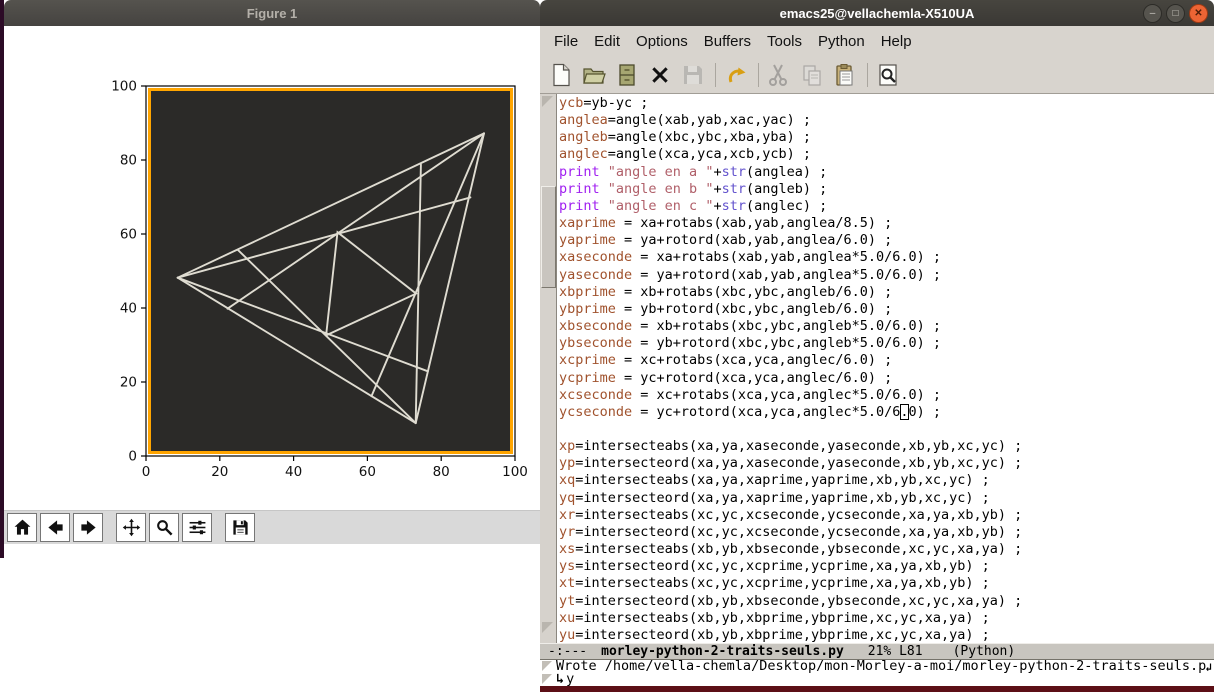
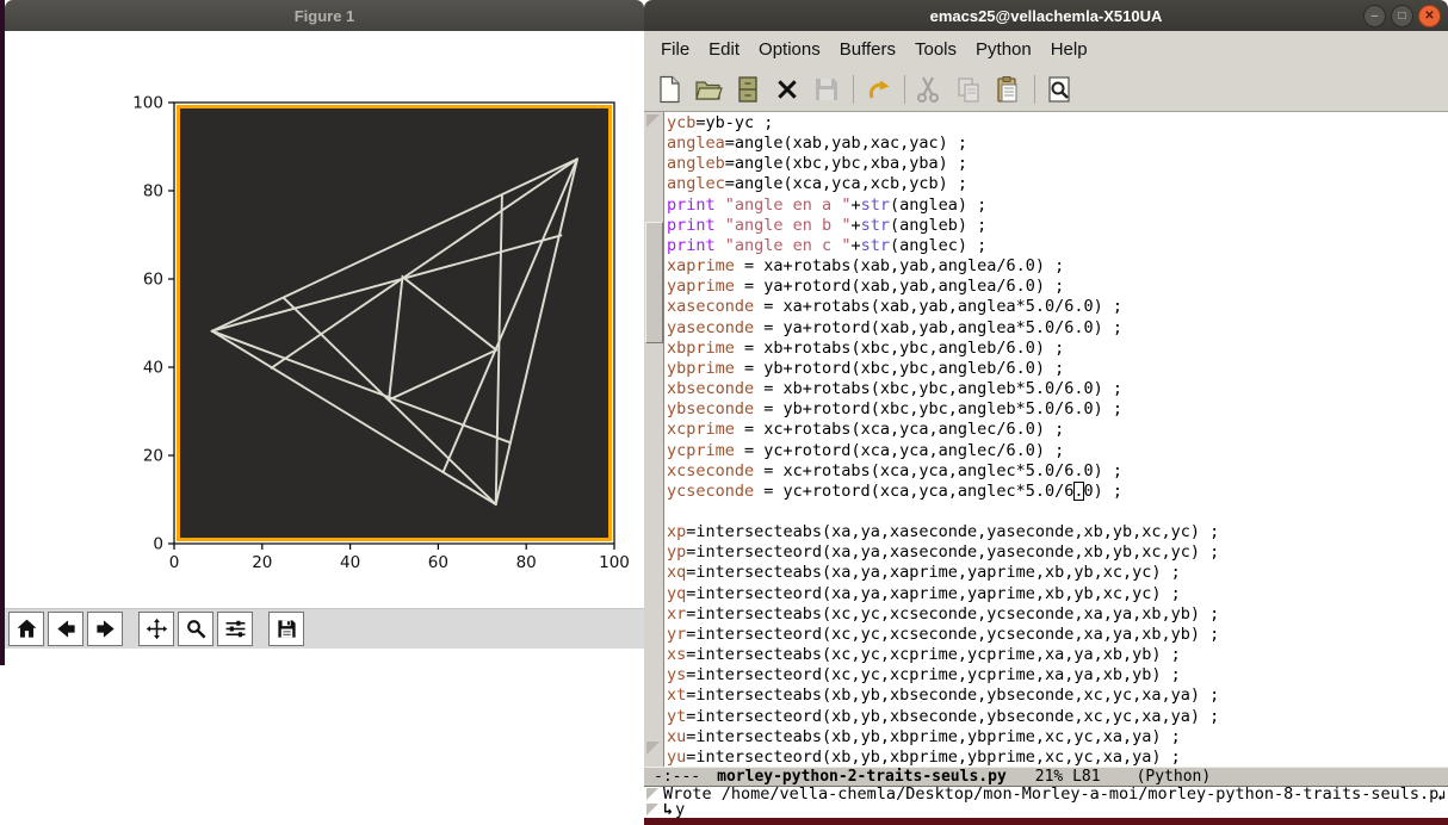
  Figure 1
  0
  20
  40
  60
  80
  100
  0
  20
  40
  60
  80
  100
  emacs25@vellachemla-X510UA
  –
  □
  ✕
  File
  Edit
  Options
  Buffers
  Tools
  Python
  Help
  ycb=yb-yc ;
  anglea=angle(xab,yab,xac,yac) ;
  angleb=angle(xbc,ybc,xba,yba) ;
  anglec=angle(xca,yca,xcb,ycb) ;
  print "angle en a "+str(anglea) ;
  print "angle en b "+str(angleb) ;
  print "angle en c "+str(anglec) ;
- xaprime = xa+rotabs(xab,yab,anglea/8.5) ;
+ xaprime = xa+rotabs(xab,yab,anglea/6.0) ;
  yaprime = ya+rotord(xab,yab,anglea/6.0) ;
  xaseconde = xa+rotabs(xab,yab,anglea*5.0/6.0) ;
  yaseconde = ya+rotord(xab,yab,anglea*5.0/6.0) ;
  xbprime = xb+rotabs(xbc,ybc,angleb/6.0) ;
  ybprime = yb+rotord(xbc,ybc,angleb/6.0) ;
  xbseconde = xb+rotabs(xbc,ybc,angleb*5.0/6.0) ;
  ybseconde = yb+rotord(xbc,ybc,angleb*5.0/6.0) ;
  xcprime = xc+rotabs(xca,yca,anglec/6.0) ;
  ycprime = yc+rotord(xca,yca,anglec/6.0) ;
  xcseconde = xc+rotabs(xca,yca,anglec*5.0/6.0) ;
  ycseconde = yc+rotord(xca,yca,anglec*5.0/6.0) ;
  xp=intersecteabs(xa,ya,xaseconde,yaseconde,xb,yb,xc,yc) ;
  yp=intersecteord(xa,ya,xaseconde,yaseconde,xb,yb,xc,yc) ;
  xq=intersecteabs(xa,ya,xaprime,yaprime,xb,yb,xc,yc) ;
  yq=intersecteord(xa,ya,xaprime,yaprime,xb,yb,xc,yc) ;
  xr=intersecteabs(xc,yc,xcseconde,ycseconde,xa,ya,xb,yb) ;
  yr=intersecteord(xc,yc,xcseconde,ycseconde,xa,ya,xb,yb) ;
- xs=intersecteabs(xb,yb,xbseconde,ybseconde,xc,yc,xa,ya) ;
+ xs=intersecteabs(xc,yc,xcprime,ycprime,xa,ya,xb,yb) ;
  ys=intersecteord(xc,yc,xcprime,ycprime,xa,ya,xb,yb) ;
- xt=intersecteabs(xc,yc,xcprime,ycprime,xa,ya,xb,yb) ;
+ xt=intersecteabs(xb,yb,xbseconde,ybseconde,xc,yc,xa,ya) ;
  yt=intersecteord(xb,yb,xbseconde,ybseconde,xc,yc,xa,ya) ;
  xu=intersecteabs(xb,yb,xbprime,ybprime,xc,yc,xa,ya) ;
  yu=intersecteord(xb,yb,xbprime,ybprime,xc,yc,xa,ya) ;
  -:---
  morley-python-2-traits-seuls.py
  21% L81
  (Python)
- Wrote /home/vella-chemla/Desktop/mon-Morley-a-moi/morley-python-2-traits-seuls.p
+ Wrote /home/vella-chemla/Desktop/mon-Morley-a-moi/morley-python-8-traits-seuls.p
  ↲
  ↳
  y
